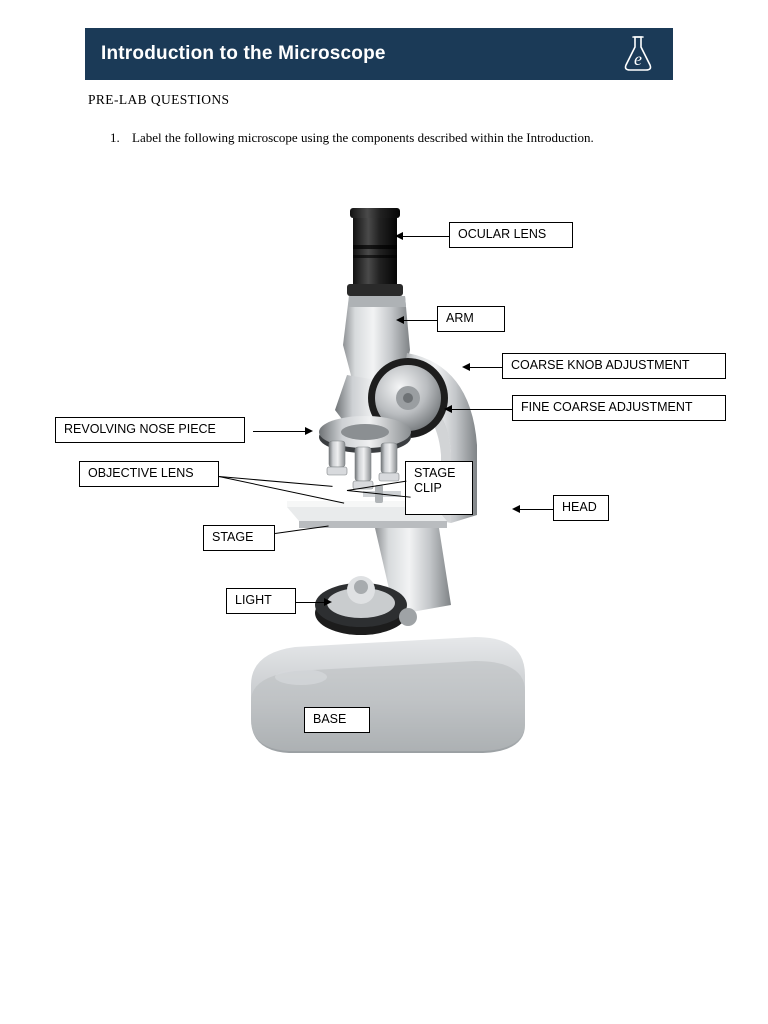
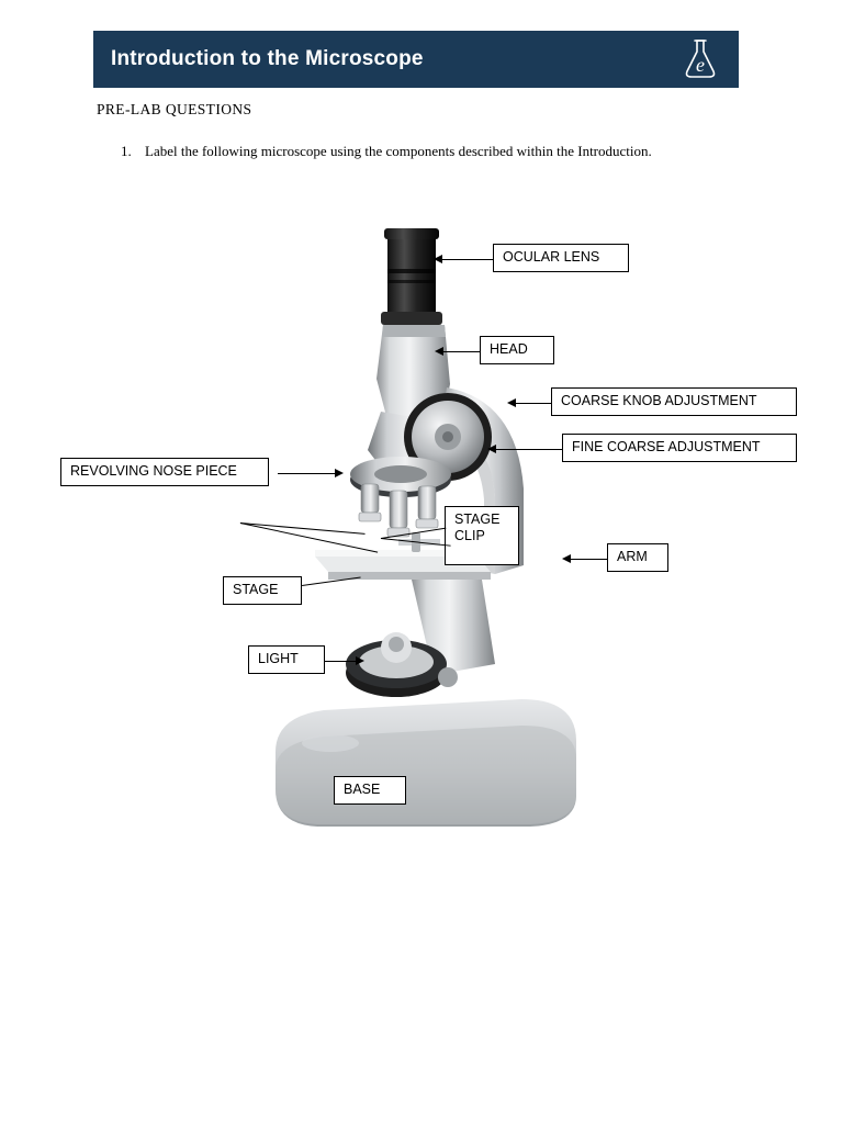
  Introduction to the Microscope
  e
  PRE-LAB QUESTIONS
  1. Label the following microscope using the components described within the Introduction.
  OCULAR LENS
- ARM
+ HEAD
  COARSE KNOB ADJUSTMENT
  FINE COARSE ADJUSTMENT
  REVOLVING NOSE PIECE
- OBJECTIVE LENS
  STAGE
  CLIP
- HEAD
+ ARM
  STAGE
  LIGHT
  BASE
